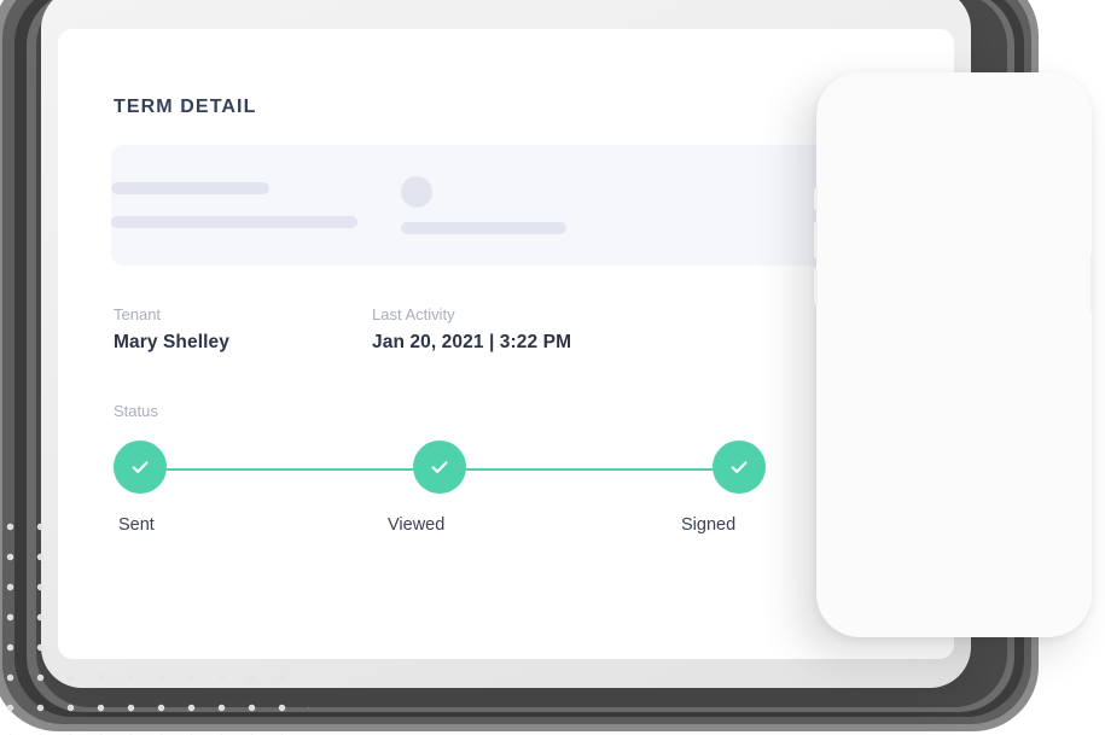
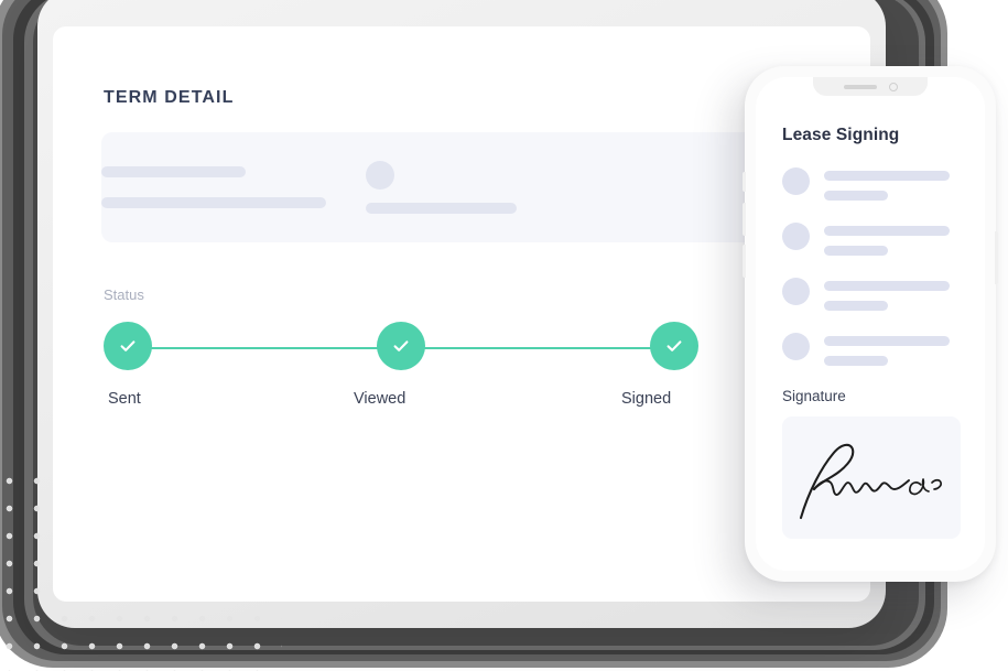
  TERM DETAIL
- Tenant
- Mary Shelley
- Last Activity
- Jan 20, 2021 | 3:22 PM
  Status
  Sent
  Viewed
  Signed
+ Lease Signing
+ Signature
